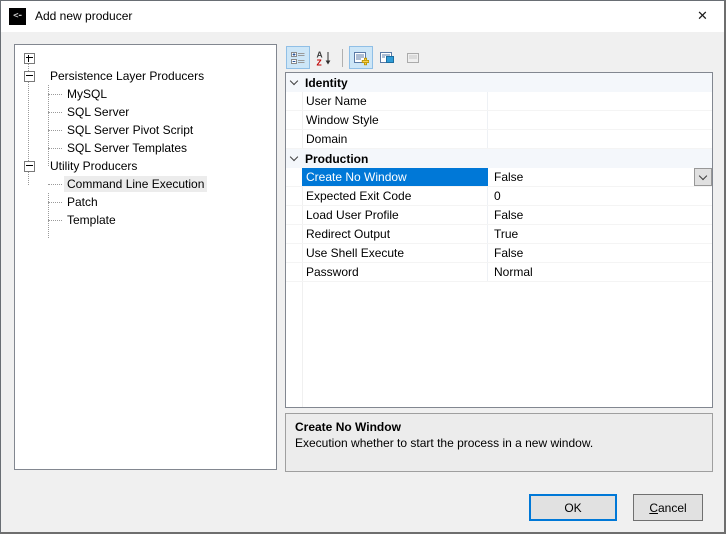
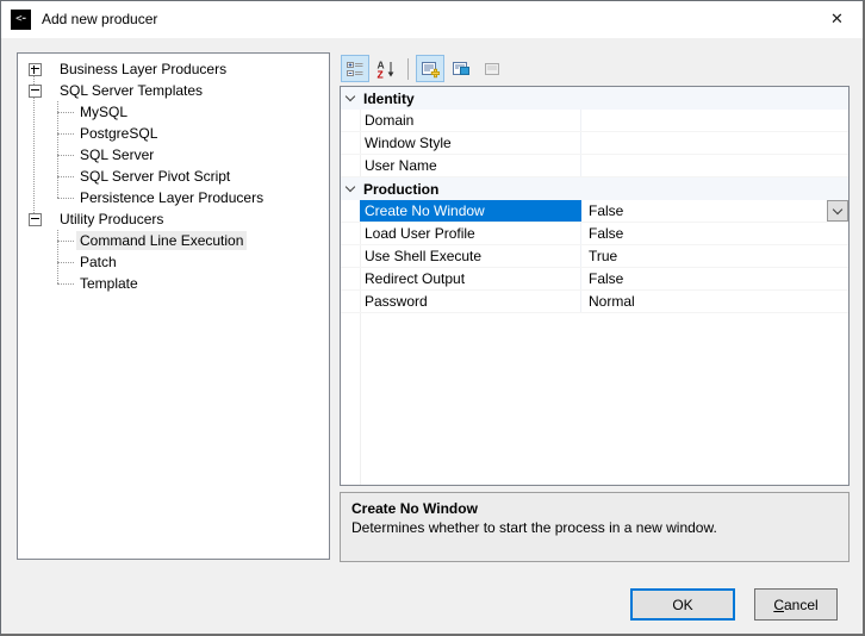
  <-
  Add new producer
  ✕
+ Business Layer Producers
- Persistence Layer Producers
+ SQL Server Templates
  MySQL
+ PostgreSQL
  SQL Server
  SQL Server Pivot Script
- SQL Server Templates
+ Persistence Layer Producers
  Utility Producers
  Command Line Execution
  Patch
  Template
  A
  Z
  Identity
- User Name
+ Domain
  Window Style
- Domain
+ User Name
  Production
  Create No Window
  False
- Expected Exit Code
- 0
  Load User Profile
  False
- Redirect Output
+ Use Shell Execute
  True
- Use Shell Execute
+ Redirect Output
  False
  Password
  Normal
  Create No Window
- Execution whether to start the process in a new window.
+ Determines whether to start the process in a new window.
  OK
  C
  ancel
